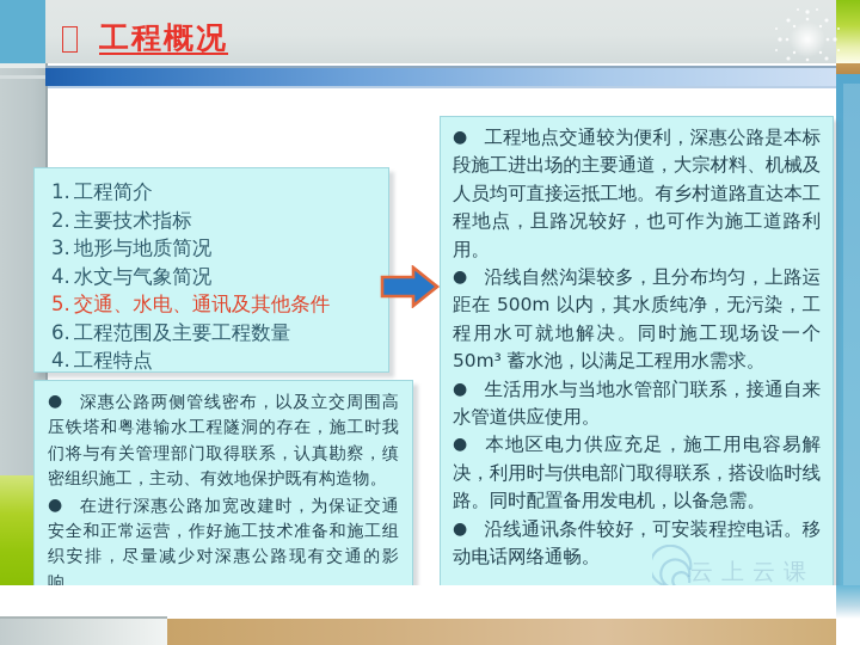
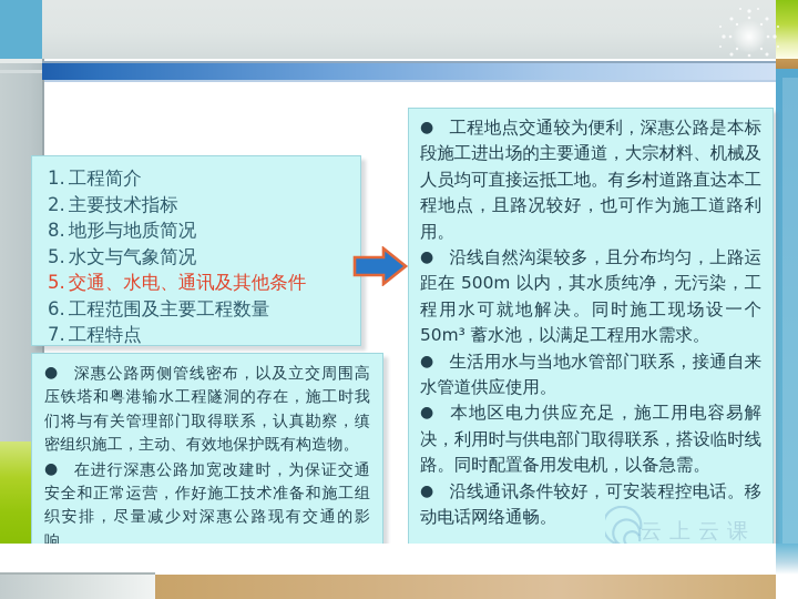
- 工程概况
  1. 工程简介
  2. 主要技术指标
- 3. 地形与地质简况
+ 8. 地形与地质简况
- 4. 水文与气象简况
+ 5. 水文与气象简况
  5. 交通、水电、通讯及其他条件
  6. 工程范围及主要工程数量
- 4. 工程特点
+ 7. 工程特点
  ● 深惠公路两侧管线密布，以及立交周围高压铁塔和粤港输水工程隧洞的存在，施工时我们将与有关管理部门取得联系，认真勘察，缜密组织施工，主动、有效地保护既有构造物。
  ● 在进行深惠公路加宽改建时，为保证交通安全和正常运营，作好施工技术准备和施工组织安排，尽量减少对深惠公路现有交通的影响。
  ● 工程地点交通较为便利，深惠公路是本标段施工进出场的主要通道，大宗材料、机械及人员均可直接运抵工地。有乡村道路直达本工程地点，且路况较好，也可作为施工道路利用。
  ● 沿线自然沟渠较多，且分布均匀，上路运距在 500m 以内，其水质纯净，无污染，工程用水可就地解决。同时施工现场设一个 50m³ 蓄水池，以满足工程用水需求。
  ● 生活用水与当地水管部门联系，接通自来水管道供应使用。
  ● 本地区电力供应充足，施工用电容易解决，利用时与供电部门取得联系，搭设临时线路。同时配置备用发电机，以备急需。
  ● 沿线通讯条件较好，可安装程控电话。移动电话网络通畅。
  云上云课
